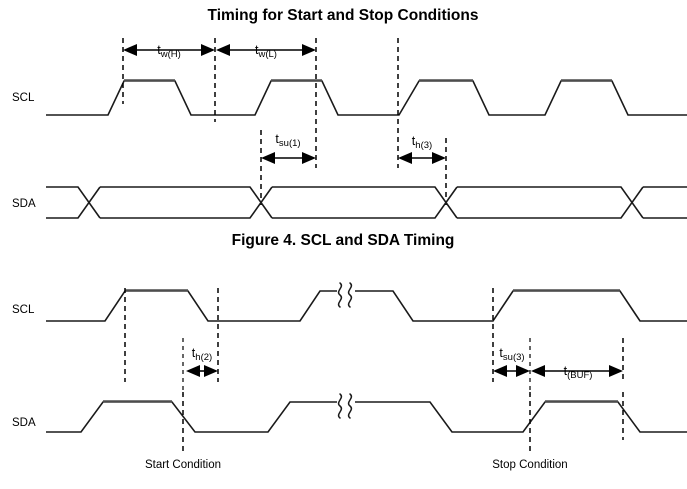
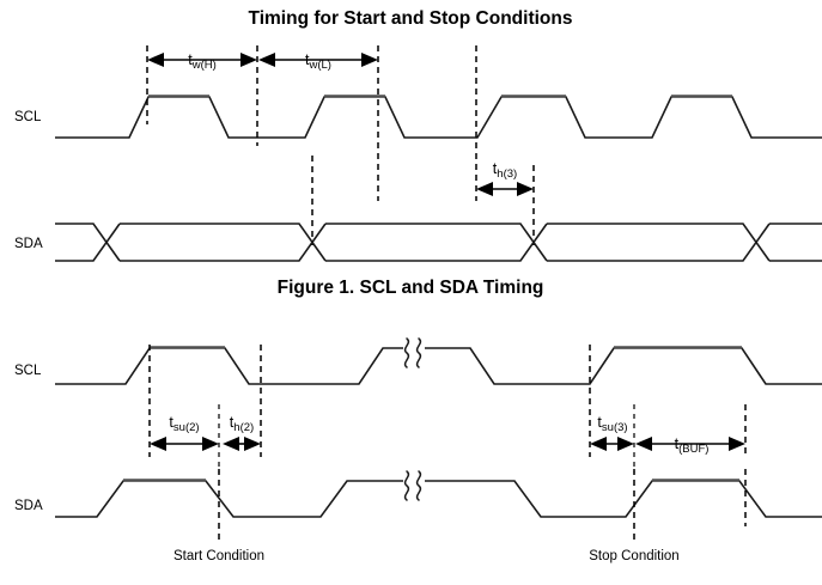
  Timing for Start and Stop Conditions
  SCL
  tw(H)
  tw(L)
- tsu(1)
  th(3)
  SDA
- Figure 4. SCL and SDA Timing
+ Figure 1. SCL and SDA Timing
  SCL
+ tsu(2)
  th(2)
  tsu(3)
  t(BUF)
  SDA
  Start Condition
  Stop Condition
